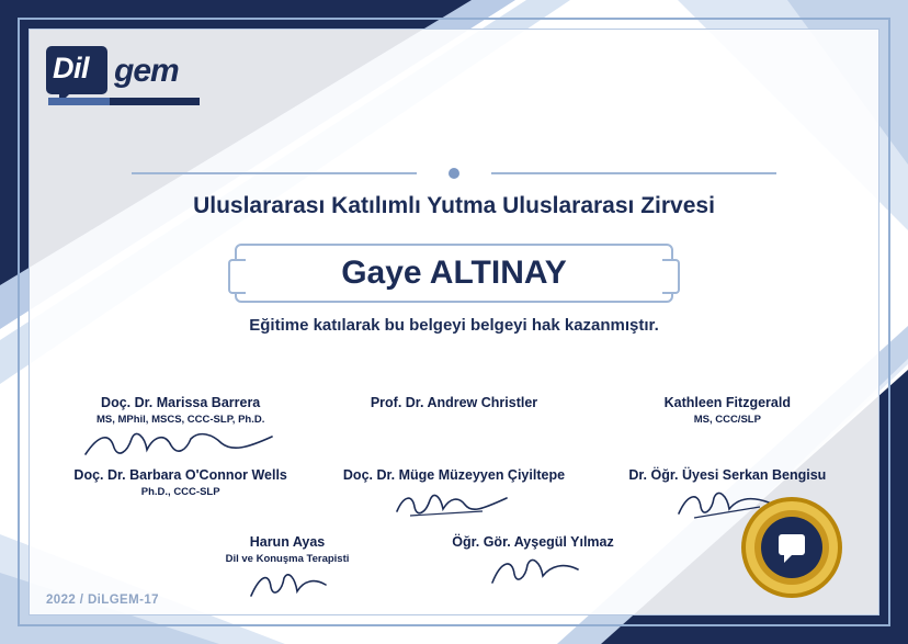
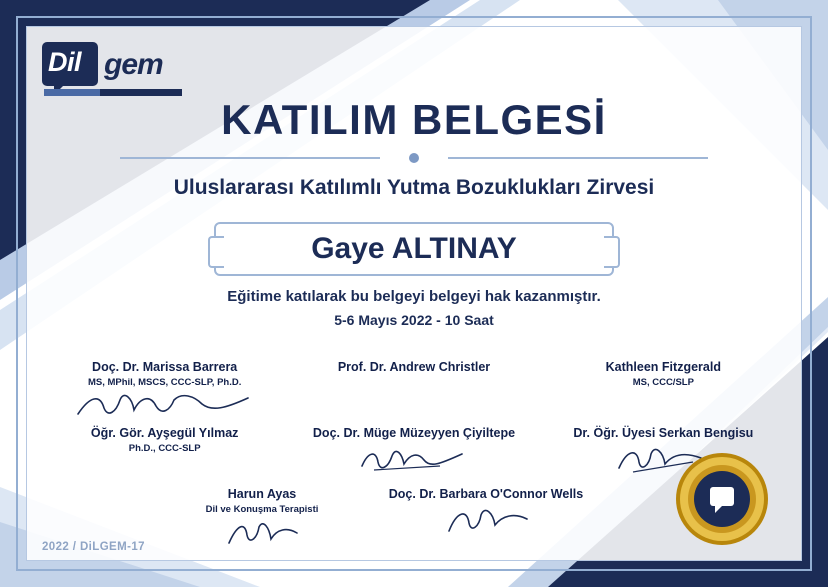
  Dil
  gem
+ KATILIM BELGESİ
- Uluslararası Katılımlı Yutma Uluslararası Zirvesi
+ Uluslararası Katılımlı Yutma Bozuklukları Zirvesi
  Gaye ALTINAY
  Eğitime katılarak bu belgeyi belgeyi hak kazanmıştır.
+ 5-6 Mayıs 2022 - 10 Saat
  Doç. Dr. Marissa Barrera
  MS, MPhil, MSCS, CCC-SLP, Ph.D.
  Prof. Dr. Andrew Christler
  Kathleen Fitzgerald
  MS, CCC/SLP
- Doç. Dr. Barbara O'Connor Wells
+ Öğr. Gör. Ayşegül Yılmaz
  Ph.D., CCC-SLP
  Doç. Dr. Müge Müzeyyen Çiyiltepe
  Dr. Öğr. Üyesi Serkan Bengisu
  Harun Ayas
  Dil ve Konuşma Terapisti
- Öğr. Gör. Ayşegül Yılmaz
+ Doç. Dr. Barbara O'Connor Wells
  2022 / DiLGEM-17
